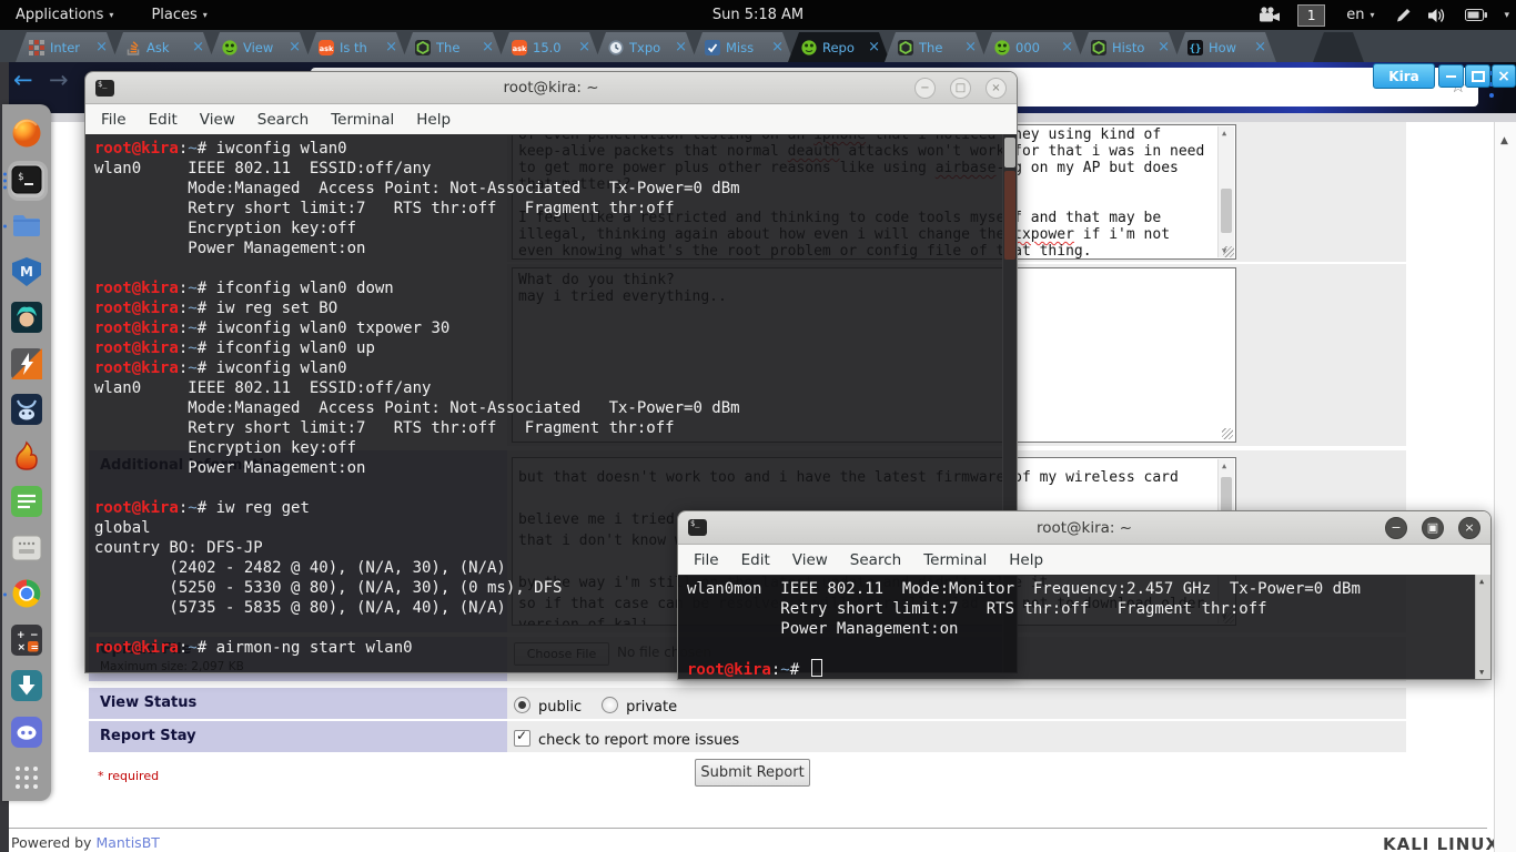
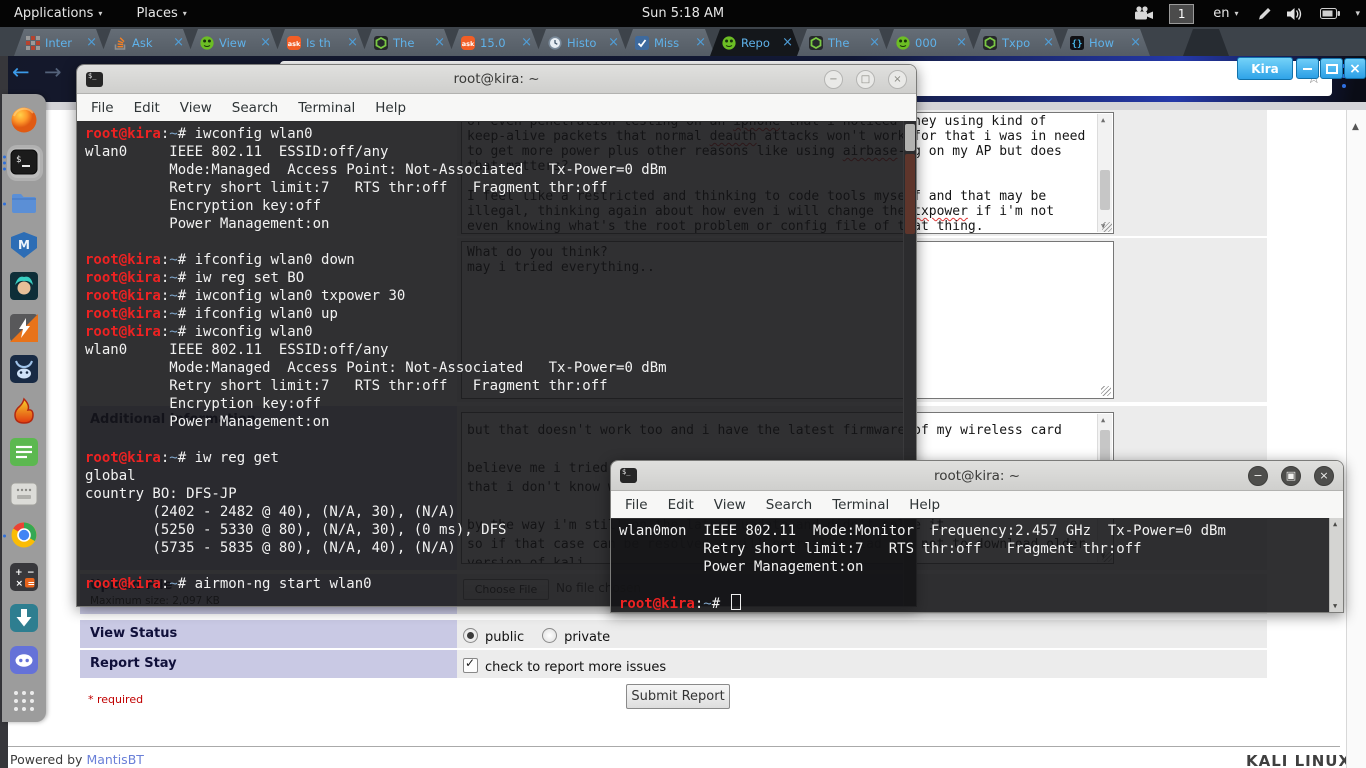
  ←
  →
  ▲
  keep-alive packets that normal deauth attacks won't work for that i was in need
  to get more power plus other reasons like using airbase-g on my AP but does
  that matters?
  I feel like a restricted and thinking to code tools mysef and that may be
  illegal, thinking again about how even i will change the txpower if i'm not
  even knowing what's the root problem or config file of tat thing.
  What do you think?
  may i tried everything..
  Additional Information
  ▲
  but that doesn't work too and i have the latest firmware of my wireless card
  by the way i'm still on the latest update and didn't sole it
  so if that case can be resolved i will be really glad an not to download older
  Upload File
  Maximum size: 2,097 KB
  Choose File
  No file chosen
  View Status
  public private
  Report Stay
  check to report more issues
  * required
  Submit Report
  Powered by MantisBT
  KALI LINUX
  ▲
  $_
  root@kira: ~
  −
  □
  ×
  File
  Edit
  View
  Search
  Terminal
  Help
  root@kira:~# iwconfig wlan0
  wlan0 IEEE 802.11 ESSID:off/any
  Mode:Managed Access Point: Not-Associated Tx-Power=0 dBm
  Retry short limit:7 RTS thr:off Fragment thr:off
  Encryption key:off
  Power Management:on
  root@kira:~# ifconfig wlan0 down
  root@kira:~# iw reg set BO
  root@kira:~# iwconfig wlan0 txpower 30
  root@kira:~# ifconfig wlan0 up
  root@kira:~# iwconfig wlan0
  wlan0 IEEE 802.11 ESSID:off/any
  Mode:Managed Access Point: Not-Associated Tx-Power=0 dBm
  Retry short limit:7 RTS thr:off Fragment thr:off
  Encryption key:off
  Power Management:on
  root@kira:~# iw reg get
  global
  country BO: DFS-JP
  (2402 - 2482 @ 40), (N/A, 30), (N/A)
  (5250 - 5330 @ 80), (N/A, 30), (0 ms), DFS
  (5735 - 5835 @ 80), (N/A, 40), (N/A)
  root@kira:~# airmon-ng start wlan0
  $_
  root@kira: ~
  −
  ▣
  ×
  File
  Edit
  View
  Search
  Terminal
  Help
  ▲
  ▼
  wlan0mon IEEE 802.11 Mode:Monitor Frequency:2.457 GHz Tx-Power=0 dBm
  Retry short limit:7 RTS thr:off Fragment thr:off
  Power Management:on
  root@kira:~#
  $
  M
  +
  −
  ×
  =
  Applications
  ▾
  Places
  ▾
  Sun 5:18 AM
  1
  en
  ▾
  ▾
  Inter
  ×
  Ask
  ×
  View
  ×
  ask
  Is th
  ×
  The
  ×
  ask
  15.0
  ×
- Txpo
+ Histo
  ×
  Miss
  ×
  Repo
  ×
  The
  ×
  000
  ×
- Histo
+ Txpo
  ×
  {}
  How
  ×
  Kira
